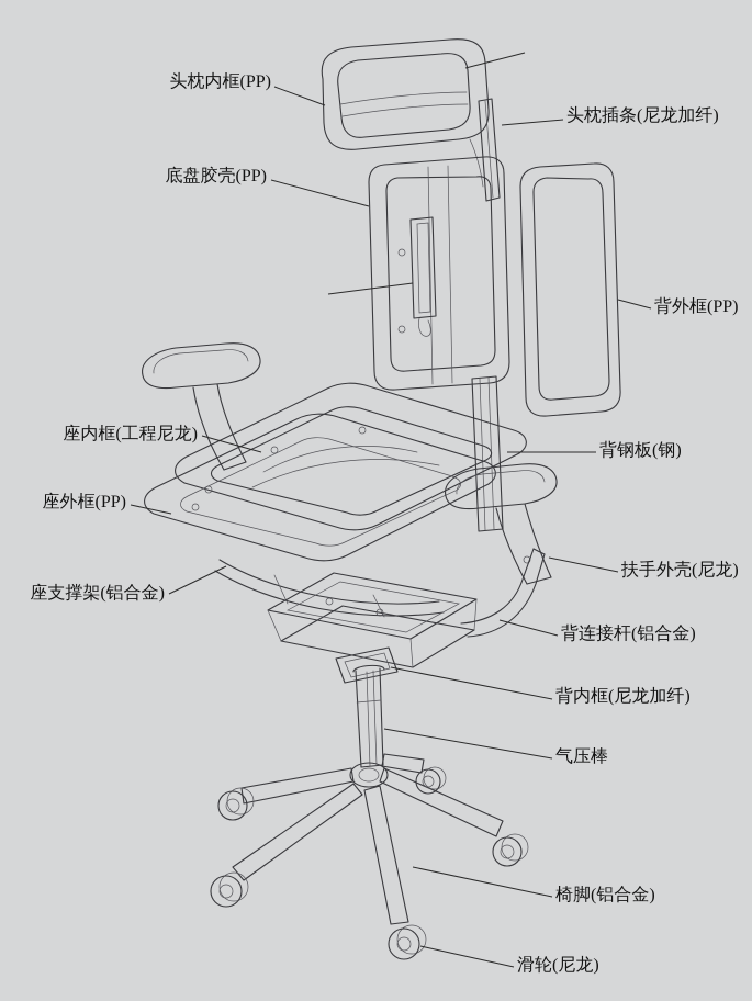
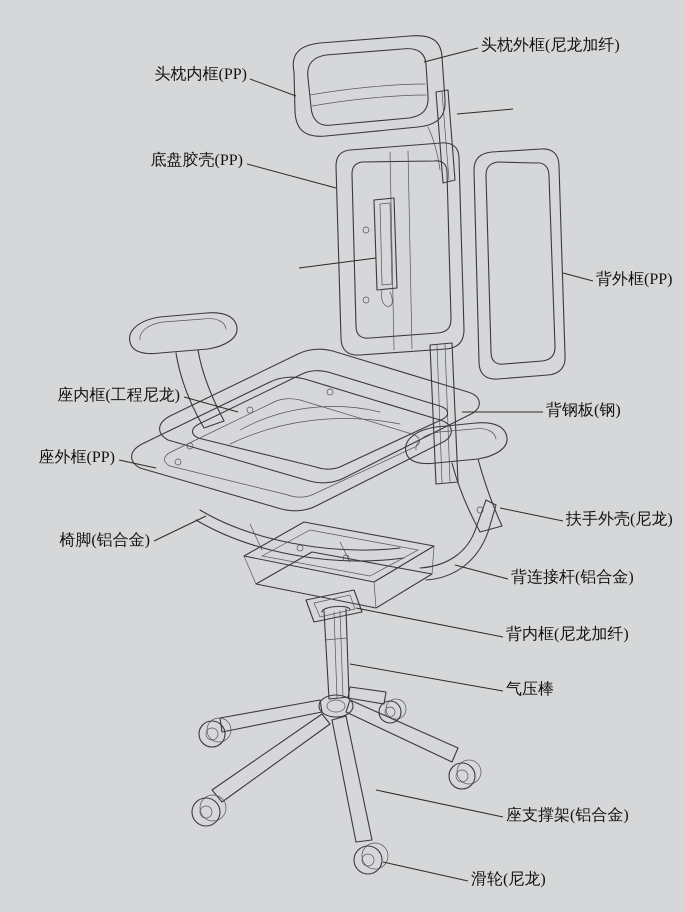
+ 头枕外框(尼龙加纤)
  头枕内框(PP)
- 头枕插条(尼龙加纤)
  底盘胶壳(PP)
  背外框(PP)
  座内框(工程尼龙)
  背钢板(钢)
  座外框(PP)
  扶手外壳(尼龙)
- 座支撑架(铝合金)
+ 椅脚(铝合金)
  背连接杆(铝合金)
  背内框(尼龙加纤)
  气压棒
- 椅脚(铝合金)
+ 座支撑架(铝合金)
  滑轮(尼龙)
